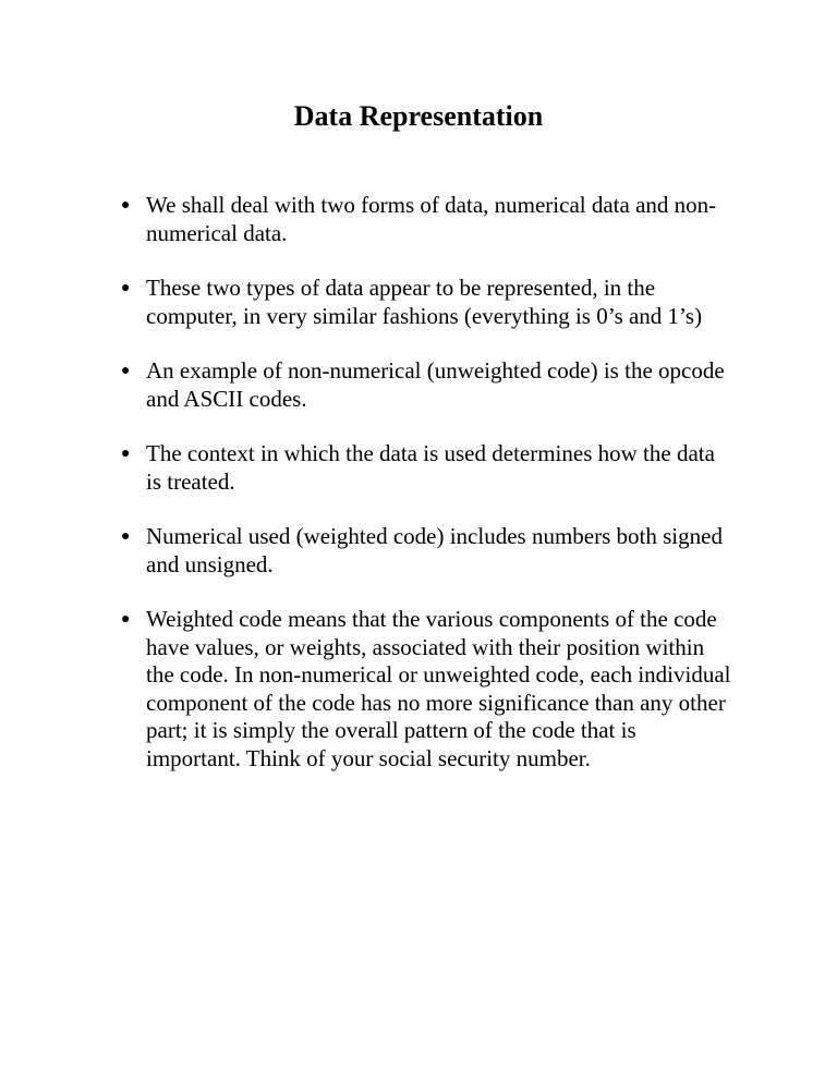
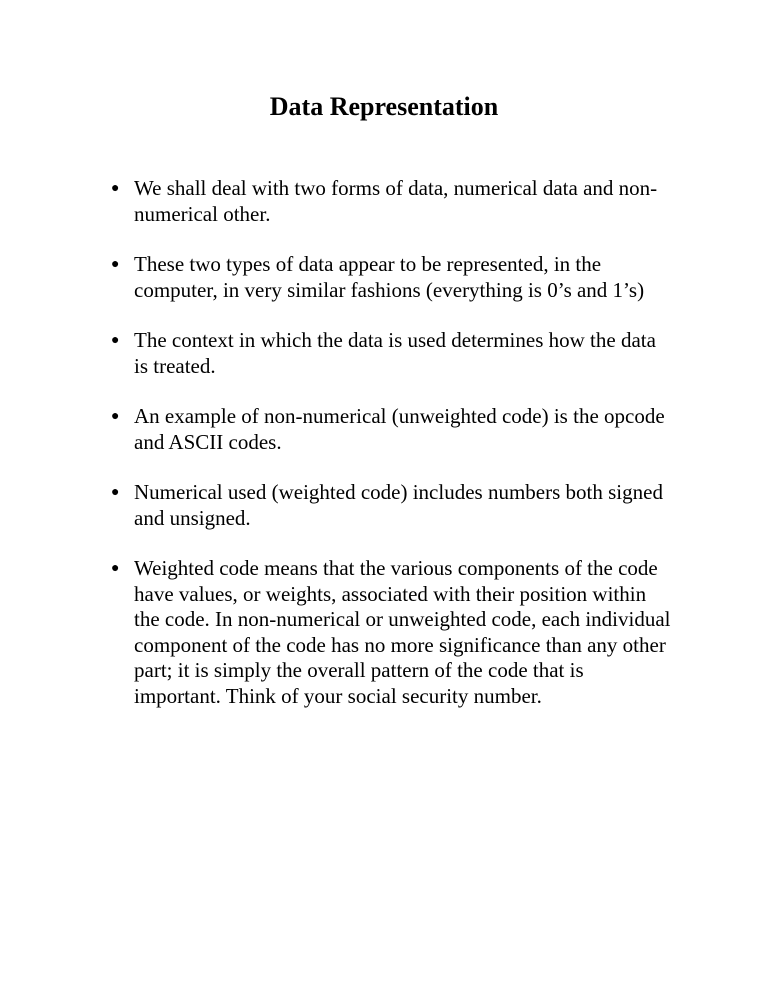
  Data Representation
  ●
- We shall deal with two forms of data, numerical data and non-numerical data.
+ We shall deal with two forms of data, numerical data and non-numerical other.
  ●
  These two types of data appear to be represented, in the computer, in very similar fashions (everything is 0’s and 1’s)
  ●
- An example of non-numerical (unweighted code) is the opcode and ASCII codes.
+ The context in which the data is used determines how the data is treated.
  ●
- The context in which the data is used determines how the data is treated.
+ An example of non-numerical (unweighted code) is the opcode and ASCII codes.
  ●
  Numerical used (weighted code) includes numbers both signed and unsigned.
  ●
  Weighted code means that the various components of the code have values, or weights, associated with their position within the code. In non-numerical or unweighted code, each individual component of the code has no more significance than any other part; it is simply the overall pattern of the code that is important. Think of your social security number.
